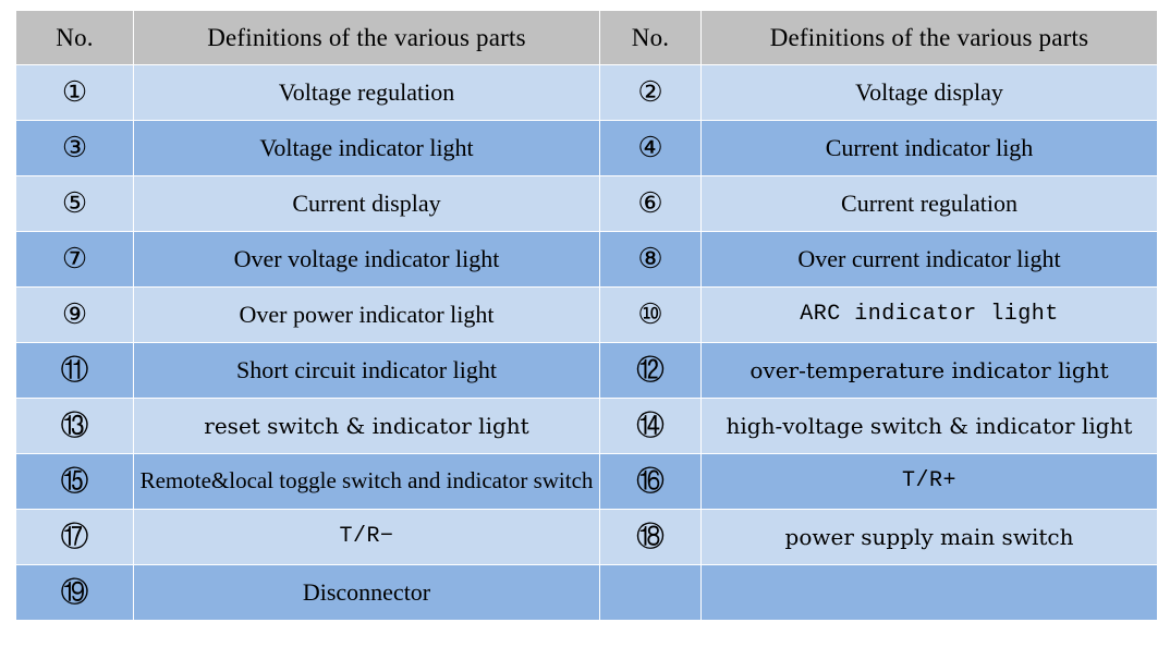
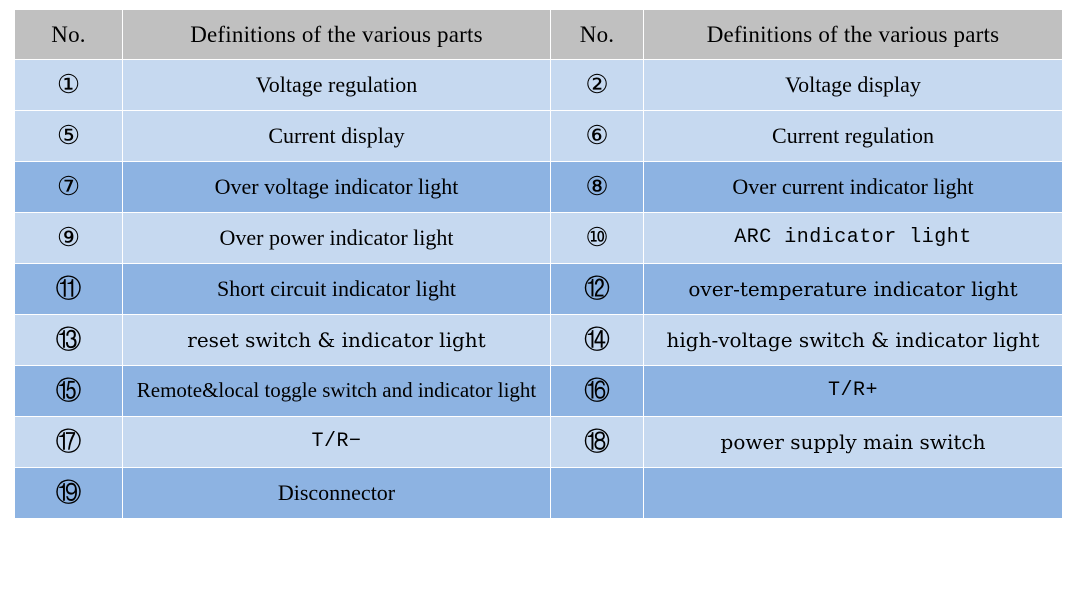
  No.	Definitions of the various parts	No.	Definitions of the various parts
  ①	Voltage regulation	②	Voltage display
- ③	Voltage indicator light	④	Current indicator ligh
  ⑤	Current display	⑥	Current regulation
  ⑦	Over voltage indicator light	⑧	Over current indicator light
  ⑨	Over power indicator light	⑩	ARC indicator light
  ⑪	Short circuit indicator light	⑫	over-temperature indicator light
  ⑬	reset switch & indicator light	⑭	high-voltage switch & indicator light
- ⑮	Remote&local toggle switch and indicator switch	⑯	T/R+
+ ⑮	Remote&local toggle switch and indicator light	⑯	T/R+
  ⑰	T/R−	⑱	power supply main switch
  ⑲	Disconnector
